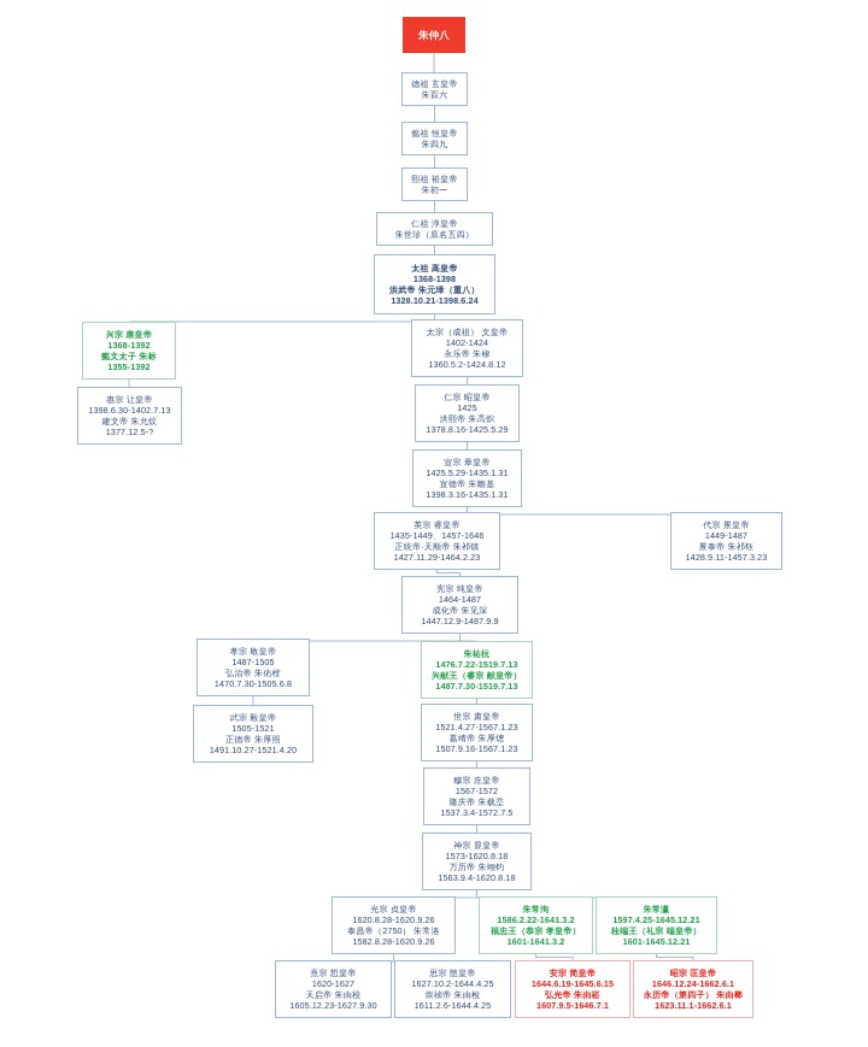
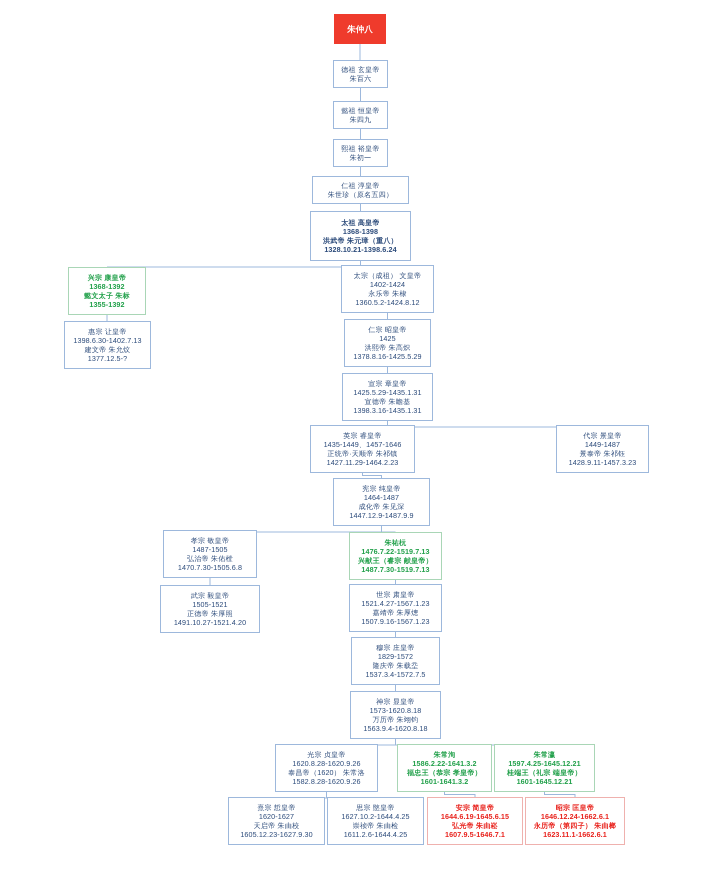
  朱仲八
  德祖 玄皇帝
  朱百六
  懿祖 恒皇帝
  朱四九
  熙祖 裕皇帝
  朱初一
  仁祖 淳皇帝
  朱世珍（原名五四）
  太祖 高皇帝
  1368-1398
  洪武帝 朱元璋（重八）
  1328.10.21-1398.6.24
  兴宗 康皇帝
  1368-1392
  懿文太子 朱标
  1355-1392
  惠宗 让皇帝
  1398.6.30-1402.7.13
  建文帝 朱允炆
  1377.12.5-?
  太宗（成祖） 文皇帝
  1402-1424
  永乐帝 朱棣
  1360.5.2-1424.8.12
  仁宗 昭皇帝
  1425
  洪熙帝 朱高炽
  1378.8.16-1425.5.29
  宣宗 章皇帝
  1425.5.29-1435.1.31
  宣德帝 朱瞻基
  1398.3.16-1435.1.31
  英宗 睿皇帝
  1435-1449、1457-1646
  正统帝·天顺帝 朱祁镇
  1427.11.29-1464.2.23
  代宗 景皇帝
  1449-1487
  景泰帝 朱祁钰
  1428.9.11-1457.3.23
  宪宗 纯皇帝
  1464-1487
  成化帝 朱见深
  1447.12.9-1487.9.9
  孝宗 敬皇帝
  1487-1505
  弘治帝 朱佑樘
  1470.7.30-1505.6.8
  武宗 毅皇帝
  1505-1521
  正德帝 朱厚照
  1491.10.27-1521.4.20
  朱祐杬
  1476.7.22-1519.7.13
  兴献王（睿宗 献皇帝）
  1487.7.30-1519.7.13
  世宗 肃皇帝
  1521.4.27-1567.1.23
  嘉靖帝 朱厚熜
  1507.9.16-1567.1.23
  穆宗 庄皇帝
- 1567-1572
+ 1829-1572
  隆庆帝 朱载坖
  1537.3.4-1572.7.5
  神宗 显皇帝
  1573-1620.8.18
  万历帝 朱翊钧
  1563.9.4-1620.8.18
  光宗 贞皇帝
  1620.8.28-1620.9.26
- 泰昌帝（2750） 朱常洛
+ 泰昌帝（1620） 朱常洛
  1582.8.28-1620.9.26
  朱常洵
  1586.2.22-1641.3.2
  福忠王（恭宗 孝皇帝）
  1601-1641.3.2
  朱常瀛
  1597.4.25-1645.12.21
  桂端王（礼宗 端皇帝）
  1601-1645.12.21
  熹宗 悊皇帝
  1620-1627
  天启帝 朱由校
  1605.12.23-1627.9.30
  思宗 愍皇帝
  1627.10.2-1644.4.25
  崇祯帝 朱由检
  1611.2.6-1644.4.25
  安宗 简皇帝
  1644.6.19-1645.6.15
  弘光帝 朱由崧
  1607.9.5-1646.7.1
  昭宗 匡皇帝
  1646.12.24-1662.6.1
  永历帝（第四子） 朱由榔
  1623.11.1-1662.6.1
